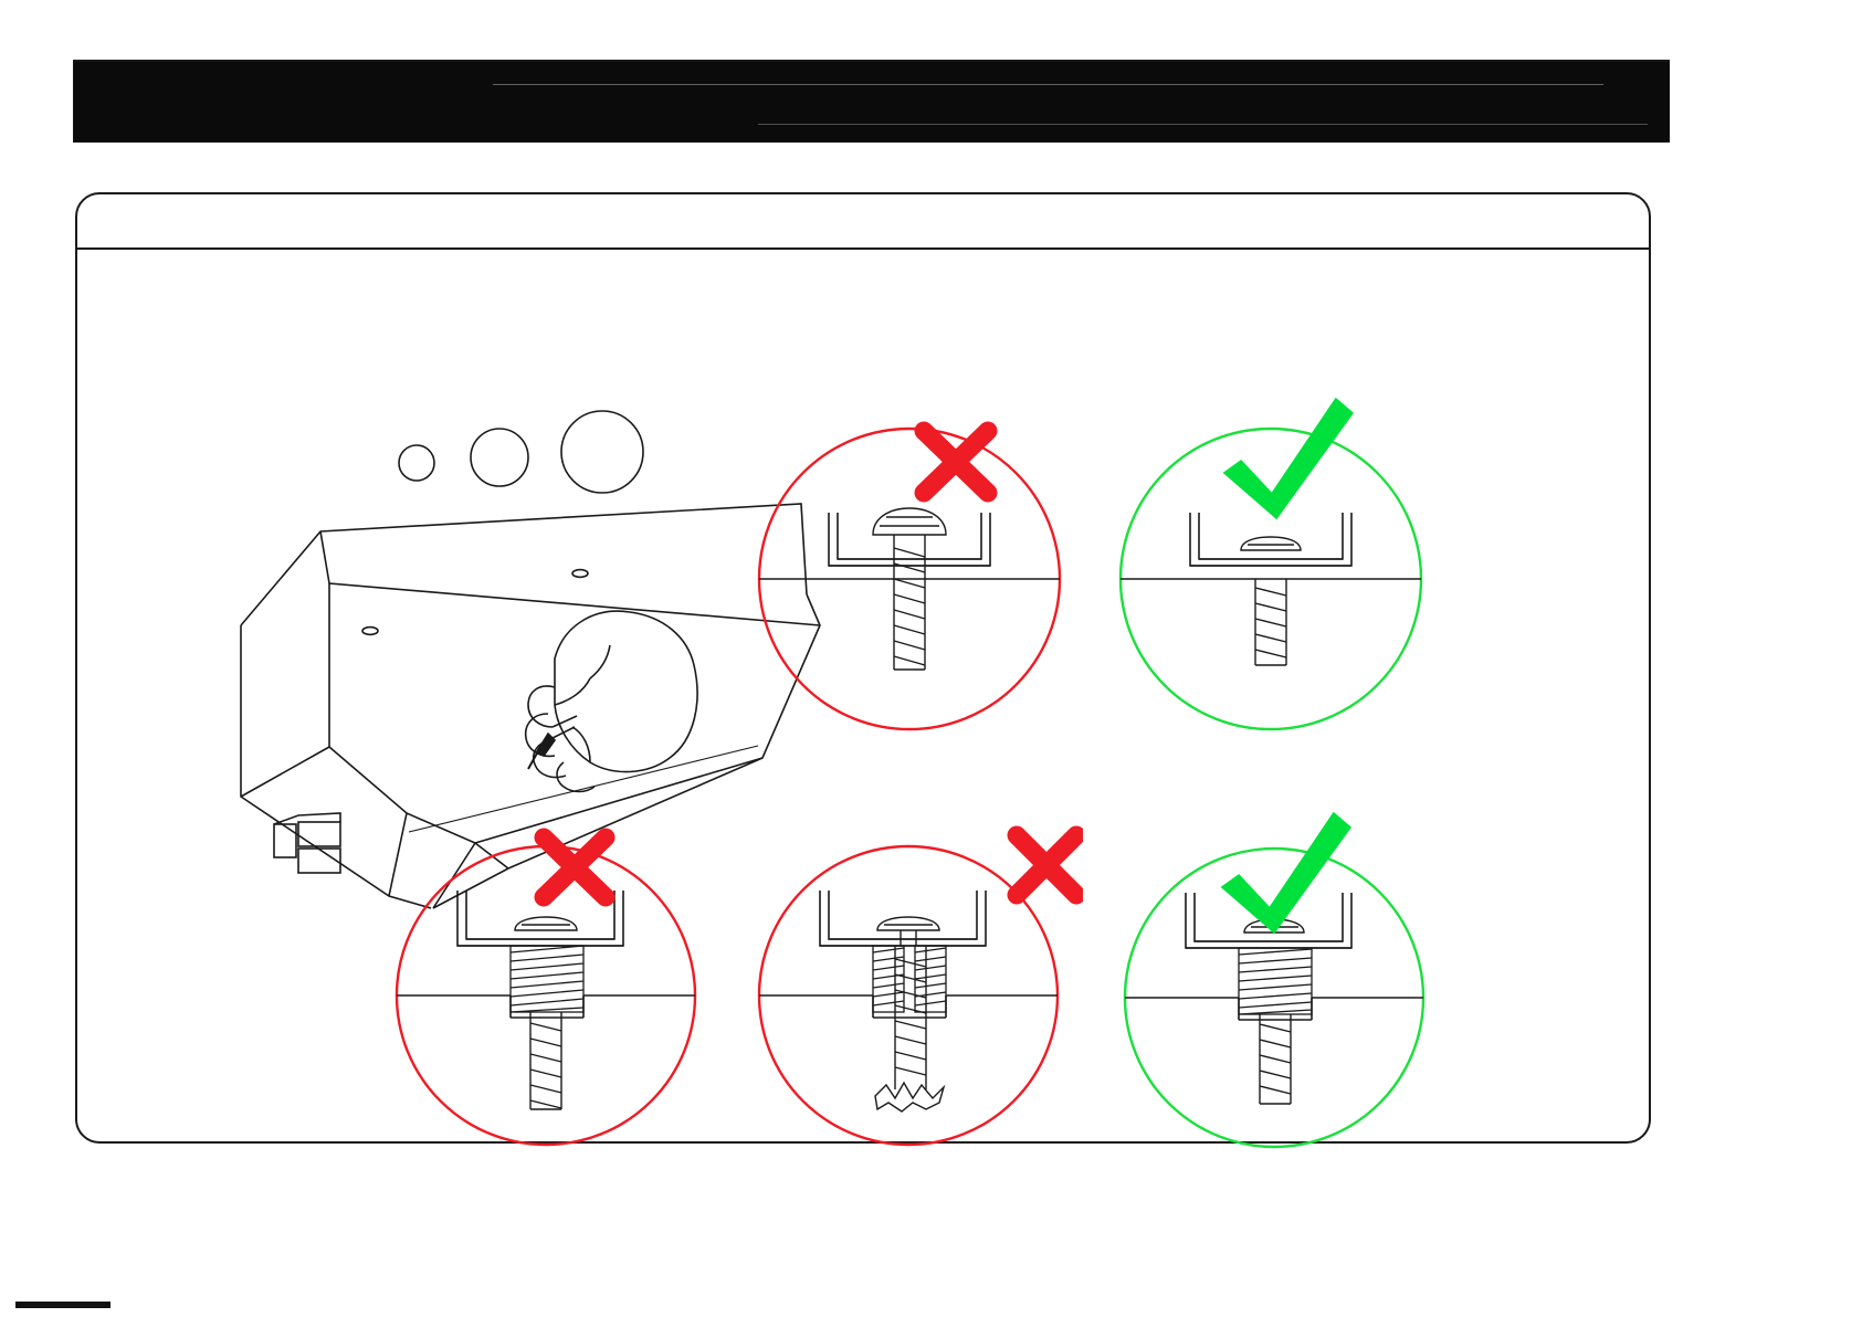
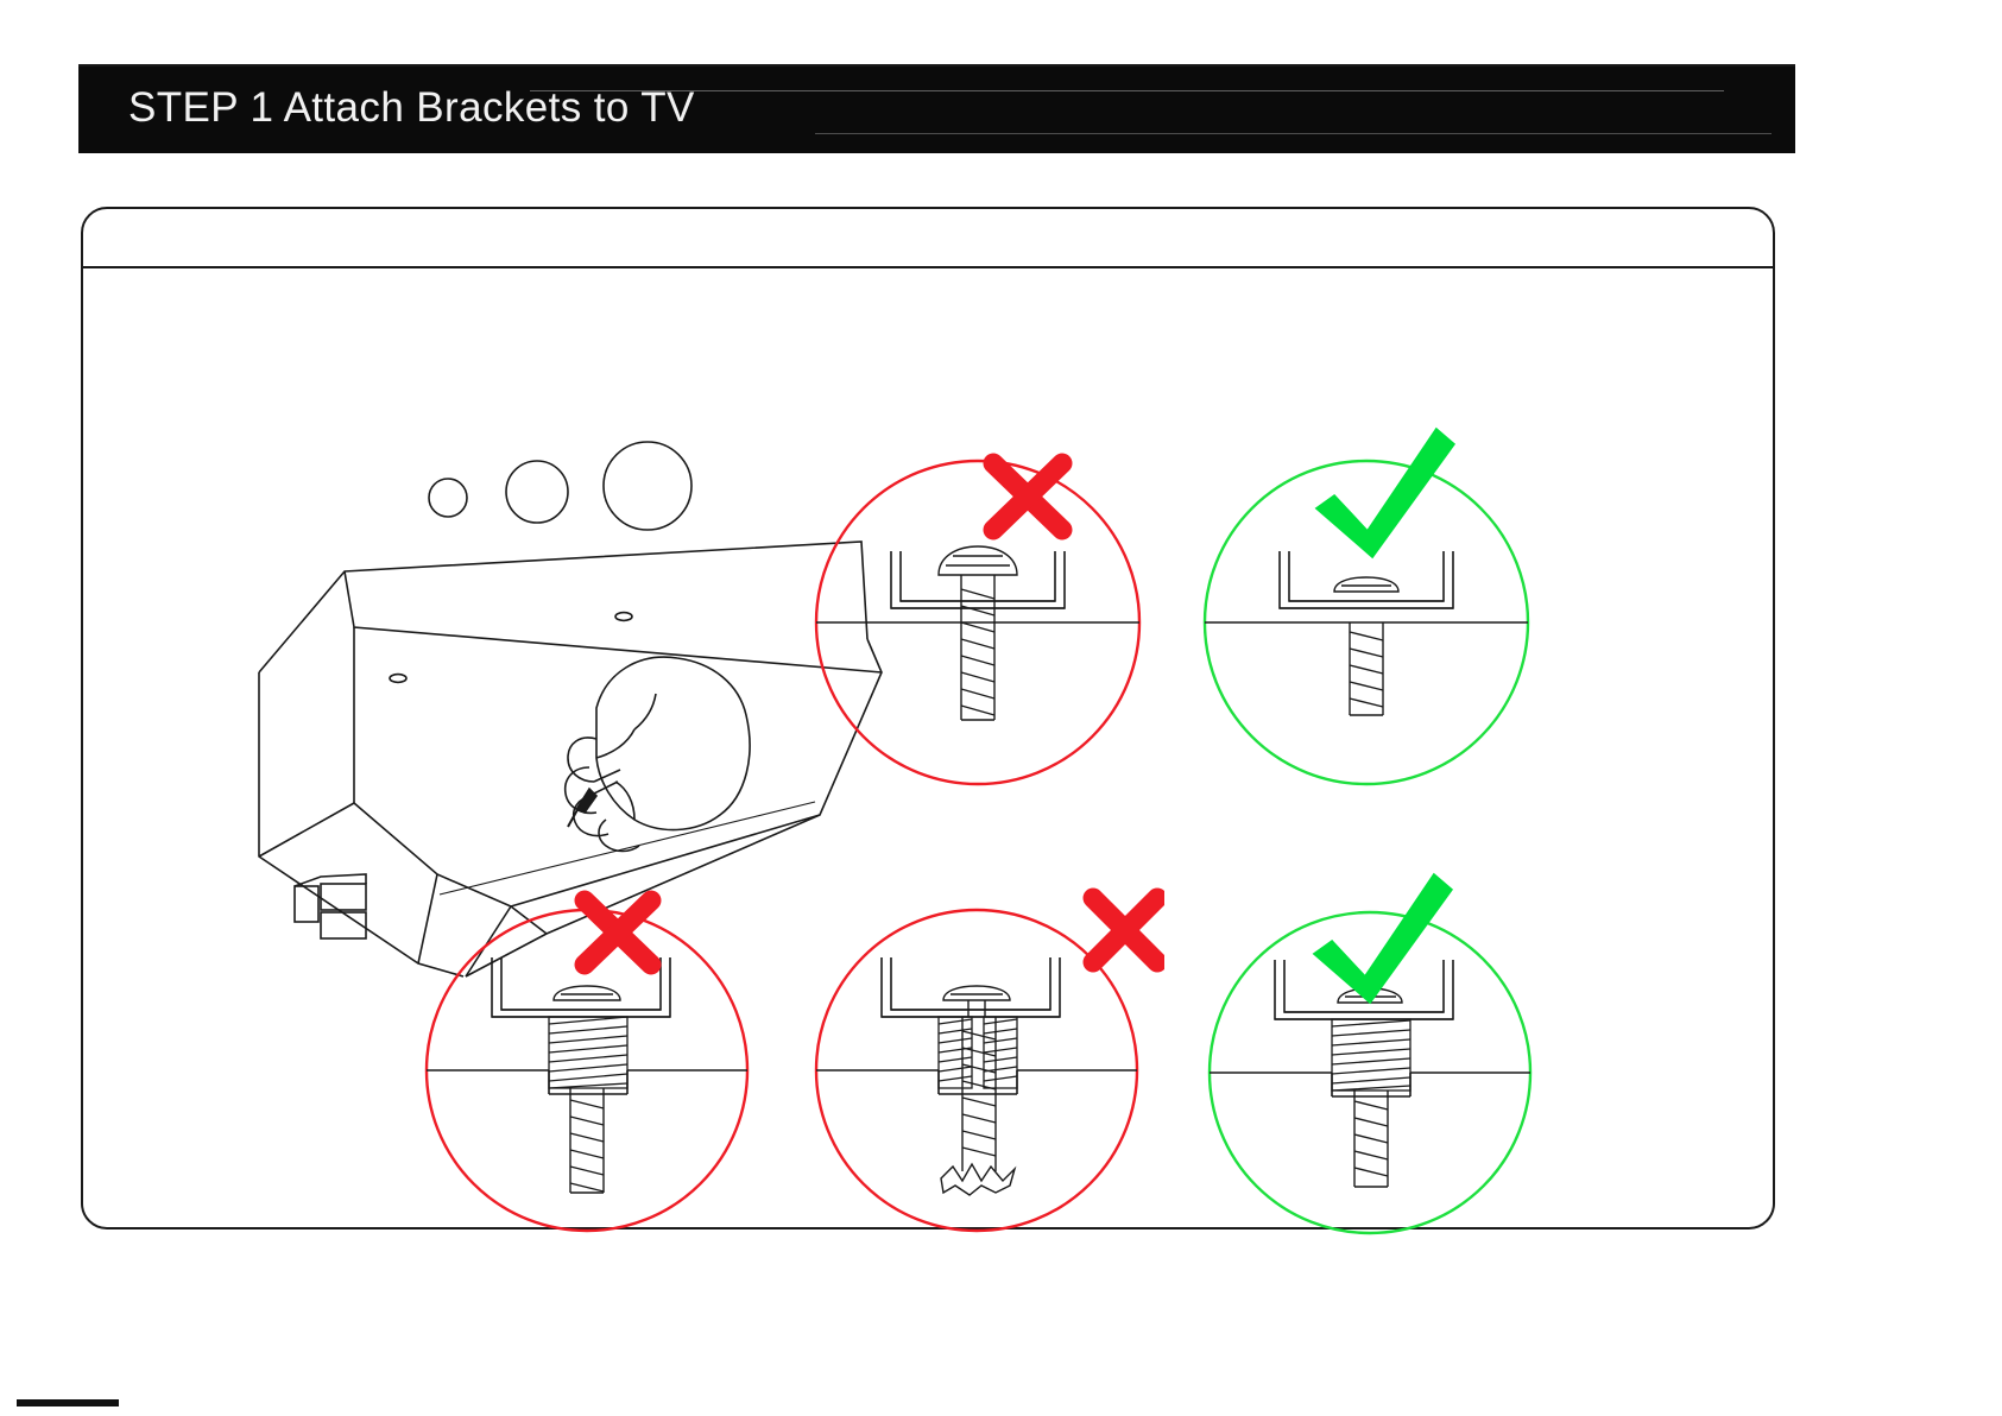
+ STEP 1 Attach Brackets to TV
